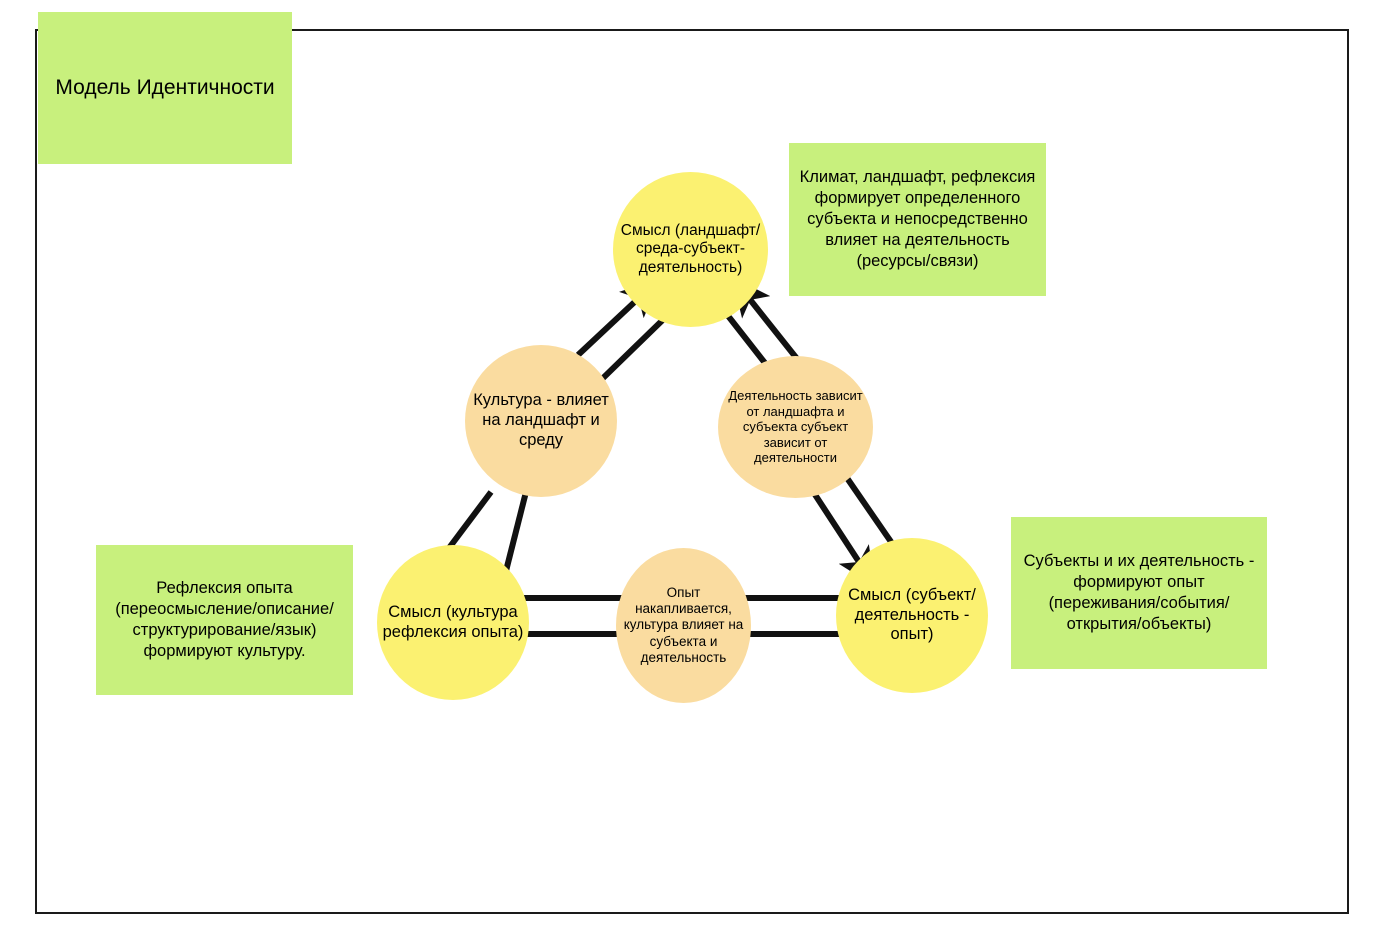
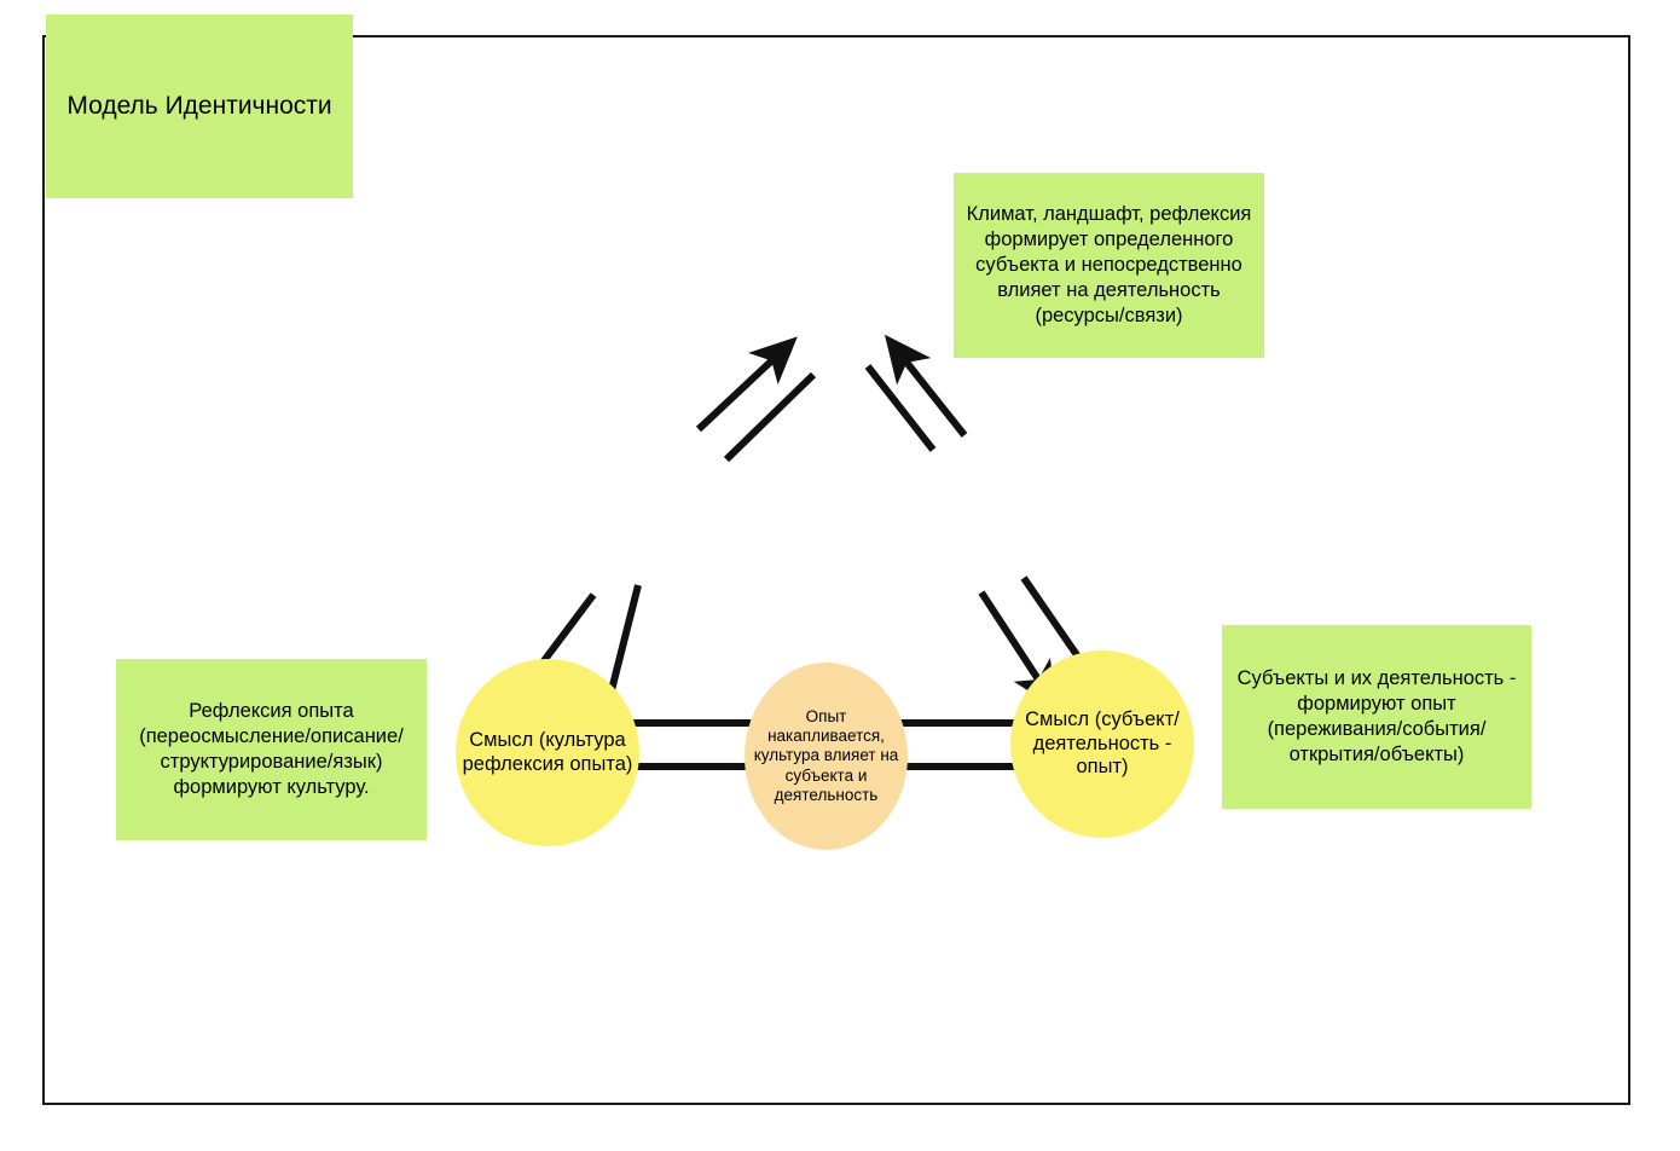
  Модель Идентичности
  Климат, ландшафт, рефлексия формирует определенного субъекта и непосредственно влияет на деятельность (ресурсы/связи)
  Рефлексия опыта (переосмысление/описание/структурирование/язык) формируют культуру.
  Субъекты и их деятельность - формируют опыт (переживания/события/открытия/объекты)
- Смысл (ландшафт/среда-субъект-деятельность)
- Культура - влияет на ландшафт и среду
- Деятельность зависит от ландшафта и субъекта субъект зависит от деятельности
  Смысл (культура рефлексия опыта)
  Опыт накапливается, культура влияет на субъекта и деятельность
  Смысл (субъект/деятельность - опыт)
